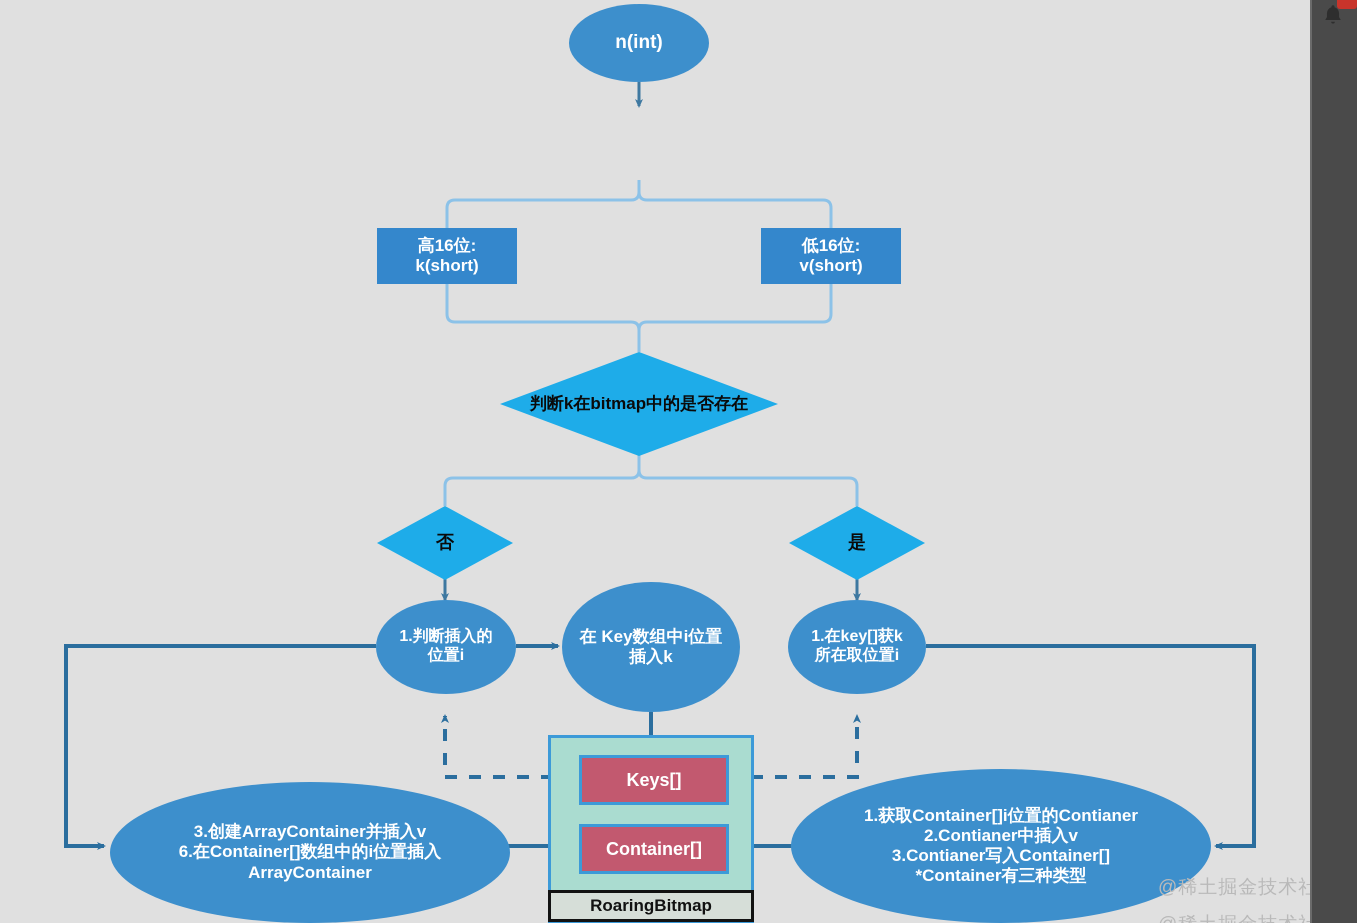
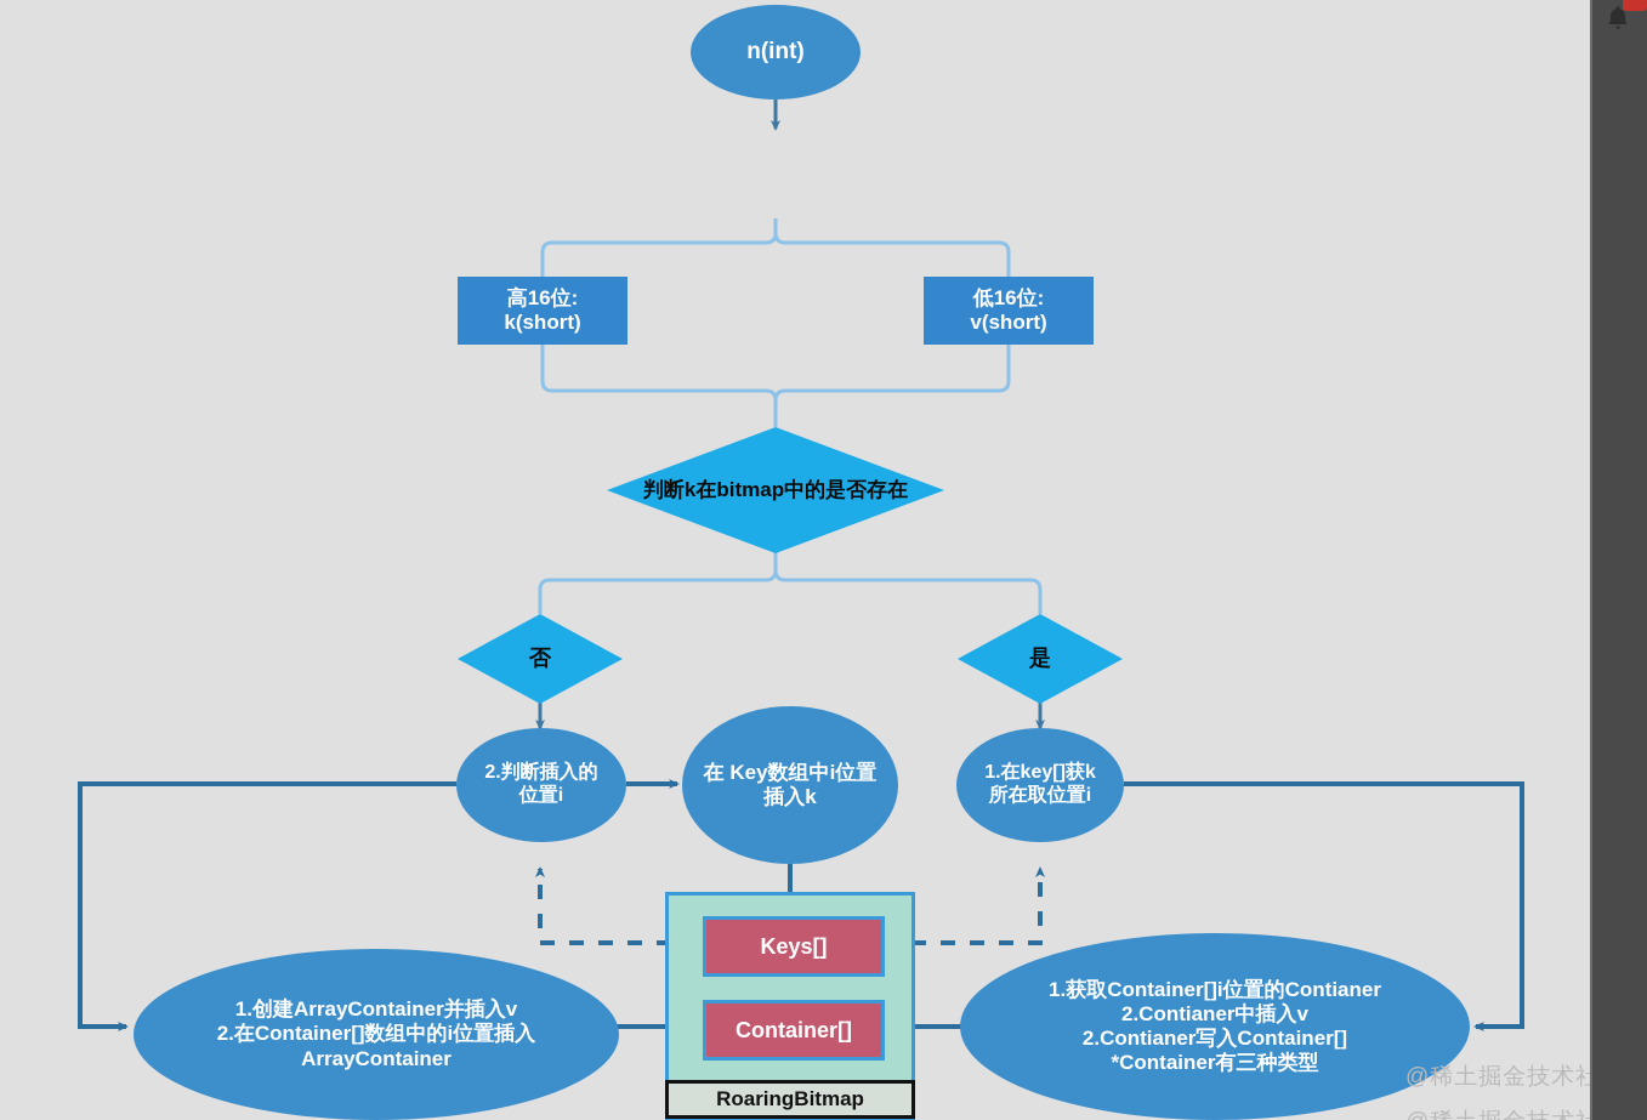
  n(int)
  高16位:
  k(short)
  低16位:
  v(short)
  判断k在bitmap中的是否存在
  否
  是
- 1.判断插入的
+ 2.判断插入的
  位置i
  在 Key数组中i位置
  插入k
  1.在key[]获k
  所在取位置i
- 3.创建ArrayContainer并插入v
+ 1.创建ArrayContainer并插入v
- 6.在Container[]数组中的i位置插入
+ 2.在Container[]数组中的i位置插入
  ArrayContainer
  1.获取Container[]i位置的Contianer
  2.Contianer中插入v
- 3.Contianer写入Container[]
+ 2.Contianer写入Container[]
  *Container有三种类型
  Keys[]
  Container[]
  RoaringBitmap
  @稀土掘金技术社
